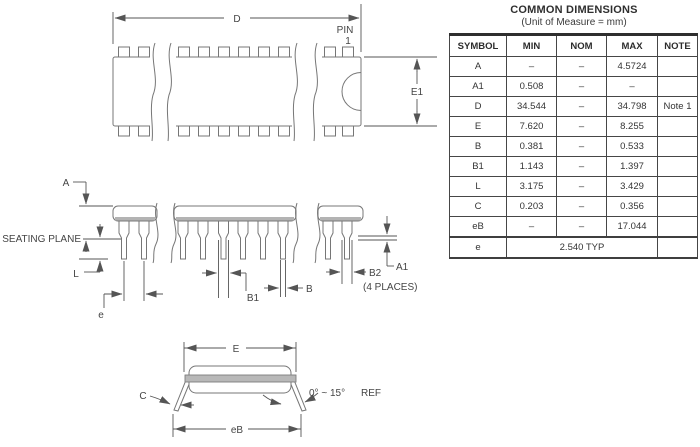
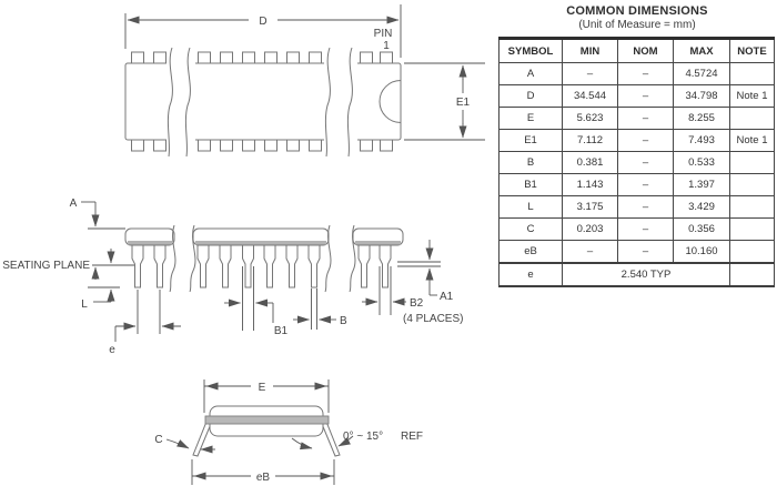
  D
  PIN
  1
  E1
  A
  SEATING PLANE
  L
  e
  B1
  B
  B2
  (4 PLACES)
  A1
  E
  C
  0° ~ 15°
  REF
  eB
  COMMON DIMENSIONS
  (Unit of Measure = mm)
  SYMBOL	MIN	NOM	MAX	NOTE
  A	–	–	4.5724
- A1	0.508	–	–
  D	34.544	–	34.798	Note 1
- E	7.620	–	8.255
+ E	5.623	–	8.255
+ E1	7.112	–	7.493	Note 1
  B	0.381	–	0.533
  B1	1.143	–	1.397
  L	3.175	–	3.429
  C	0.203	–	0.356
- eB	–	–	17.044
+ eB	–	–	10.160
  e	2.540 TYP
